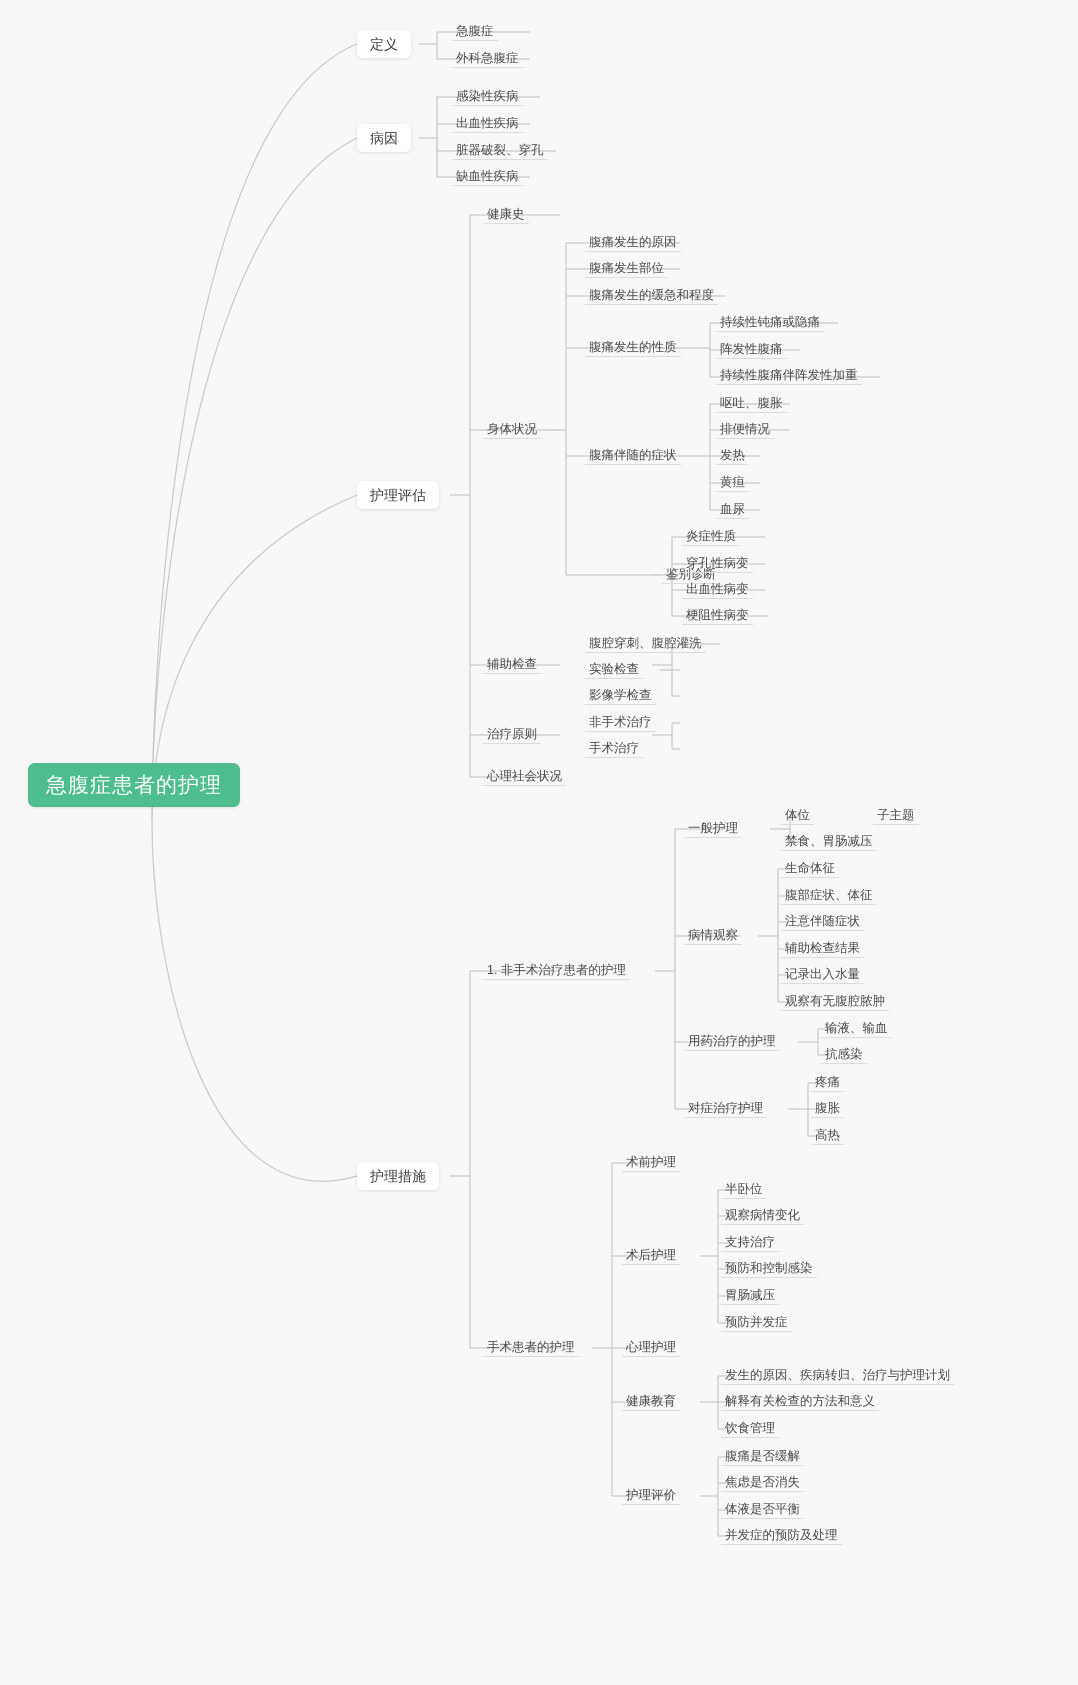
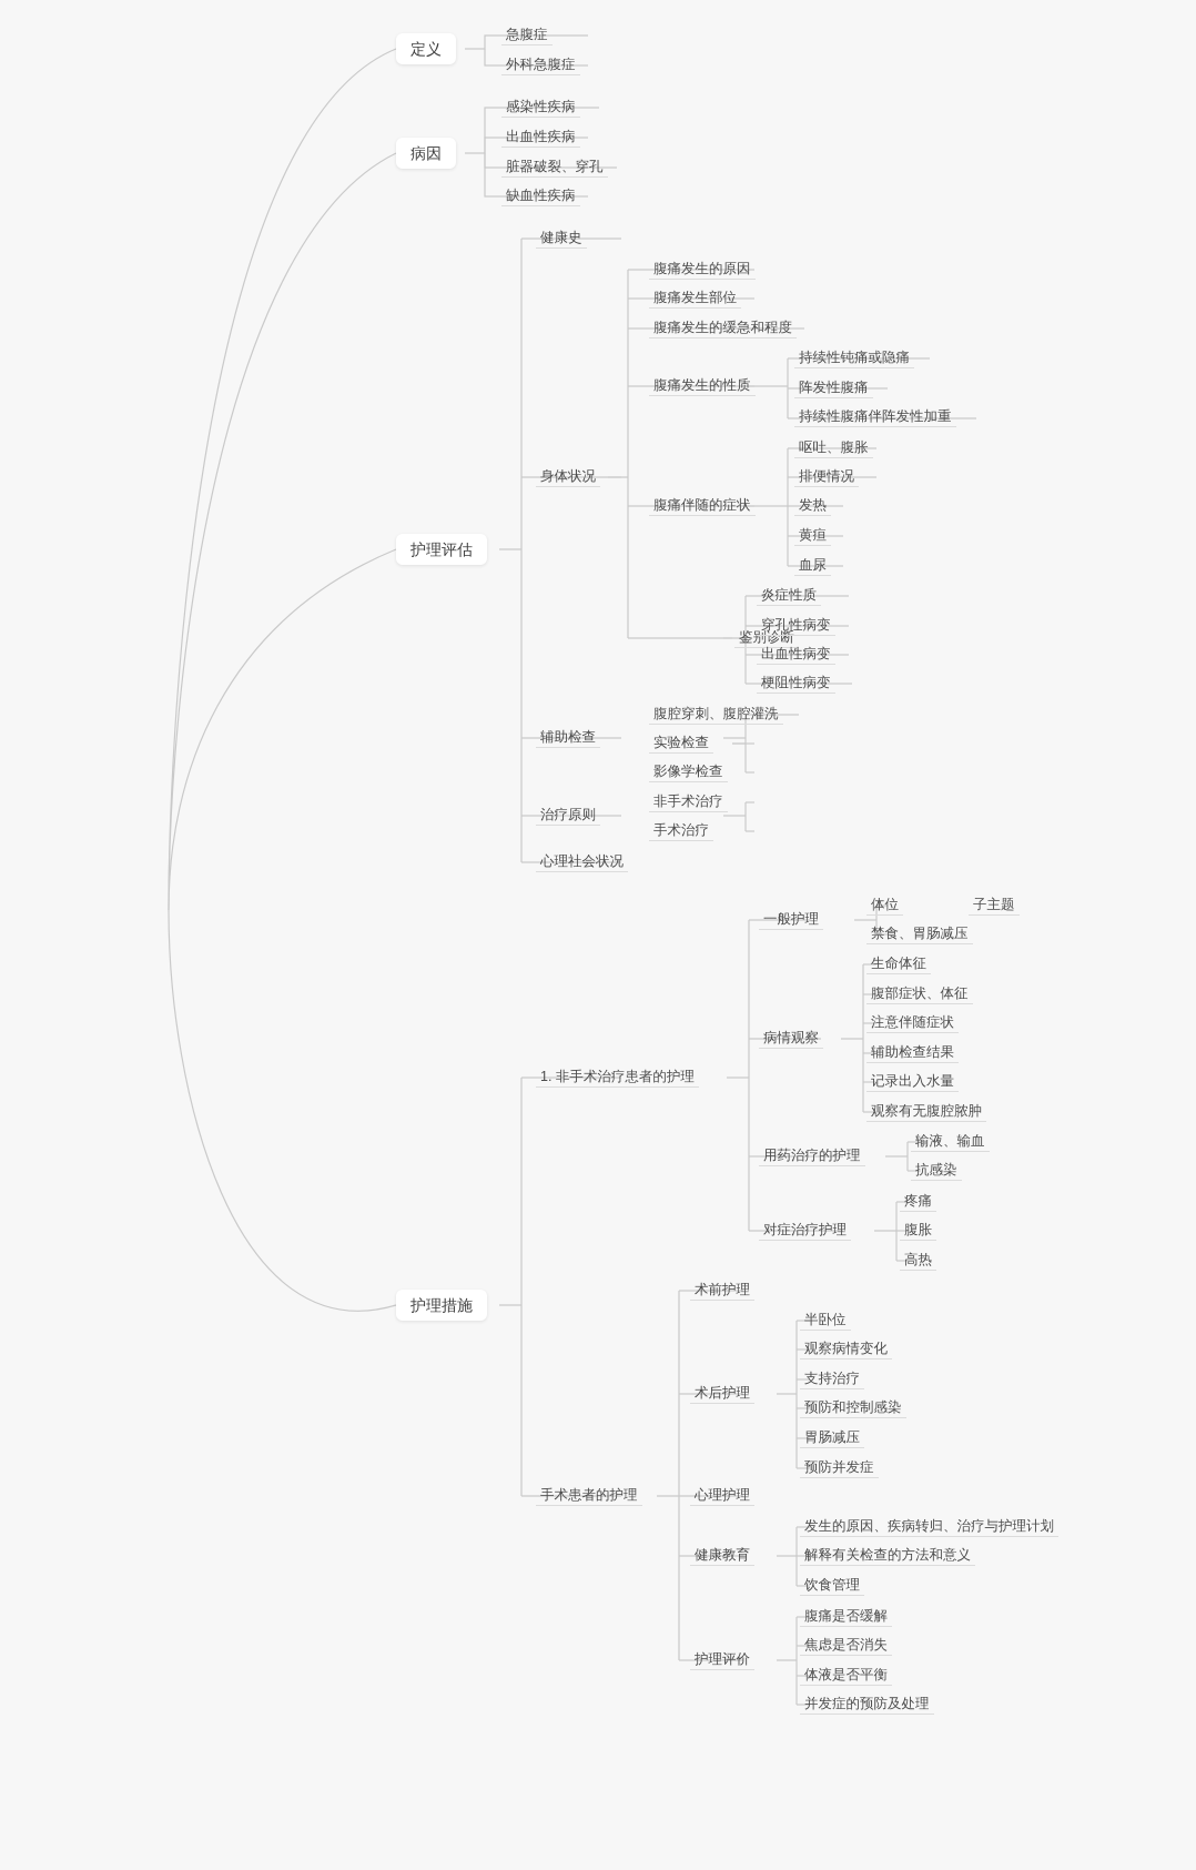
- 急腹症患者的护理
  定义
  病因
  护理评估
  护理措施
  急腹症
  外科急腹症
  感染性疾病
  出血性疾病
  脏器破裂、穿孔
  缺血性疾病
  健康史
  身体状况
  辅助检查
  治疗原则
  心理社会状况
  腹痛发生的原因
  腹痛发生部位
  腹痛发生的缓急和程度
  腹痛发生的性质
  腹痛伴随的症状
  鉴别诊断
  持续性钝痛或隐痛
  阵发性腹痛
  持续性腹痛伴阵发性加重
  呕吐、腹胀
  排便情况
  发热
  黄疸
  血尿
  炎症性质
  穿孔性病变
  出血性病变
  梗阻性病变
  腹腔穿刺、腹腔灌洗
  实验检查
  影像学检查
  非手术治疗
  手术治疗
  1. 非手术治疗患者的护理
  手术患者的护理
  一般护理
  病情观察
  用药治疗的护理
  对症治疗护理
  体位
  禁食、胃肠减压
  子主题
  生命体征
  腹部症状、体征
  注意伴随症状
  辅助检查结果
  记录出入水量
  观察有无腹腔脓肿
  输液、输血
  抗感染
  疼痛
  腹胀
  高热
  术前护理
  术后护理
  心理护理
  健康教育
  护理评价
  半卧位
  观察病情变化
  支持治疗
  预防和控制感染
  胃肠减压
  预防并发症
  发生的原因、疾病转归、治疗与护理计划
  解释有关检查的方法和意义
  饮食管理
  腹痛是否缓解
  焦虑是否消失
  体液是否平衡
  并发症的预防及处理
